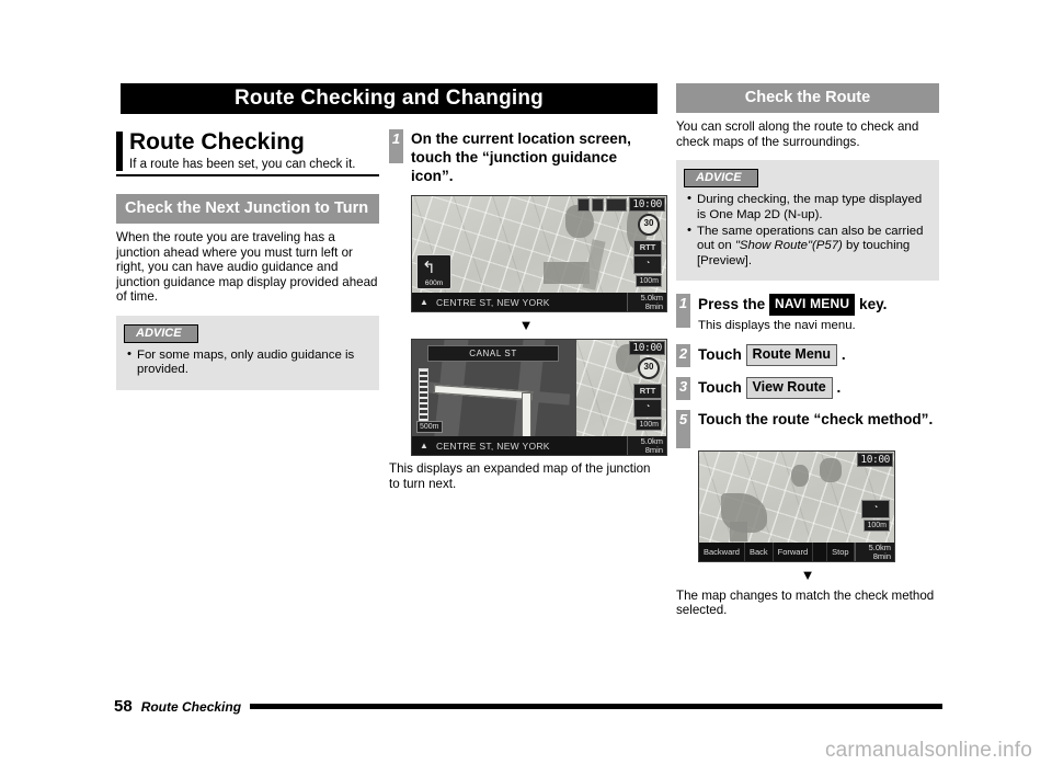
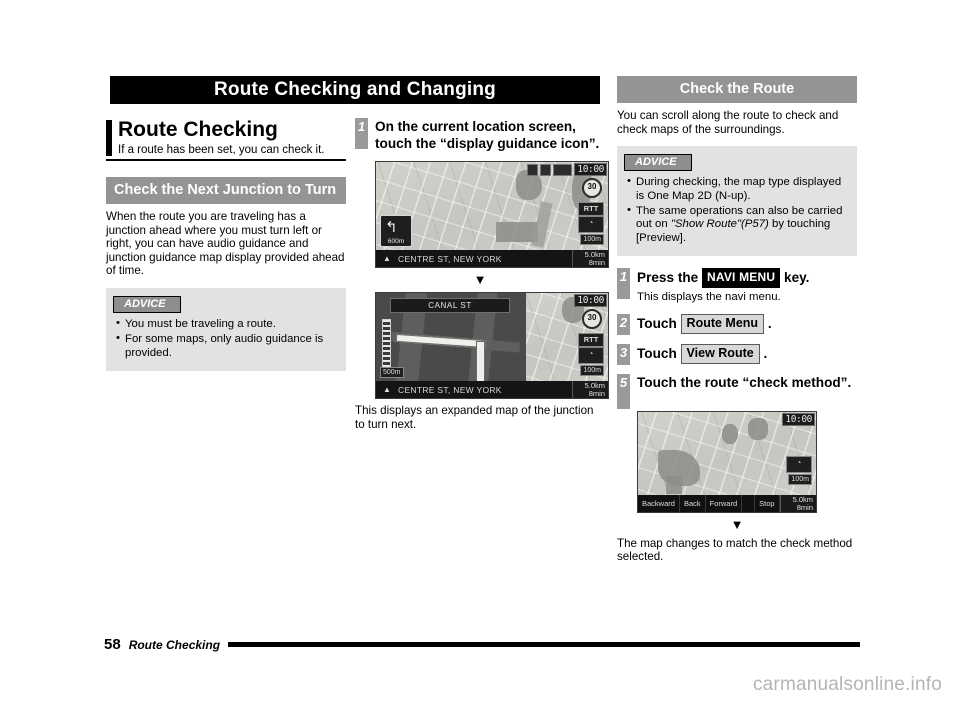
  Route Checking and Changing
  Route Checking
  If a route has been set, you can check it.
  Check the Next Junction to Turn
  When the route you are traveling has a junction ahead where you must turn left or right, you can have audio guidance and junction guidance map display provided ahead of time.
  ADVICE
+ You must be traveling a route.
  For some maps, only audio guidance is provided.
  1
- On the current location screen, touch the “junction guidance icon”.
+ On the current location screen, touch the “display guidance icon”.
  10:00
  30
  RTT
  ◔
  ↰
  ▲
  CENTRE ST, NEW YORK
  5.0km
  8min
  ▼
  CANAL ST
  10:00
  30
  RTT
  ◔
  ▲
  CENTRE ST, NEW YORK
  5.0km
  8min
  This displays an expanded map of the junction to turn next.
  Check the Route
  You can scroll along the route to check and check maps of the surroundings.
  ADVICE
  During checking, the map type displayed is One Map 2D (N-up).
  The same operations can also be carried out on "Show Route"(P57) by touching [Preview].
  1
  Press the NAVI MENU key.
  This displays the navi menu.
  2
  Touch Route Menu .
  3
  Touch View Route .
  5
  Touch the route “check method”.
  10:00
  ◔
  Backward
  Back
  Forward
  Stop
  5.0km
  8min
  ▼
  The map changes to match the check method selected.
  58
  Route Checking
  carmanualsonline.info
